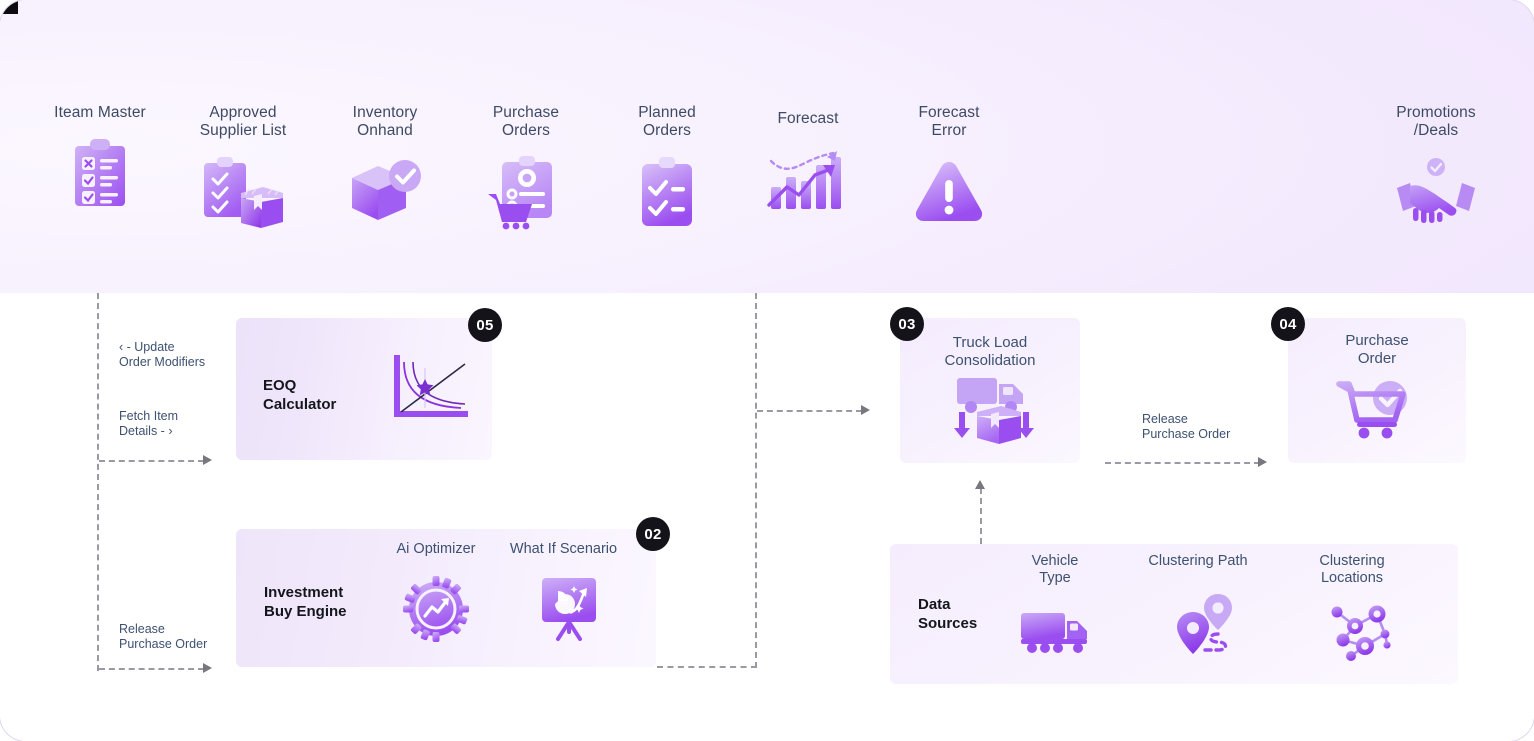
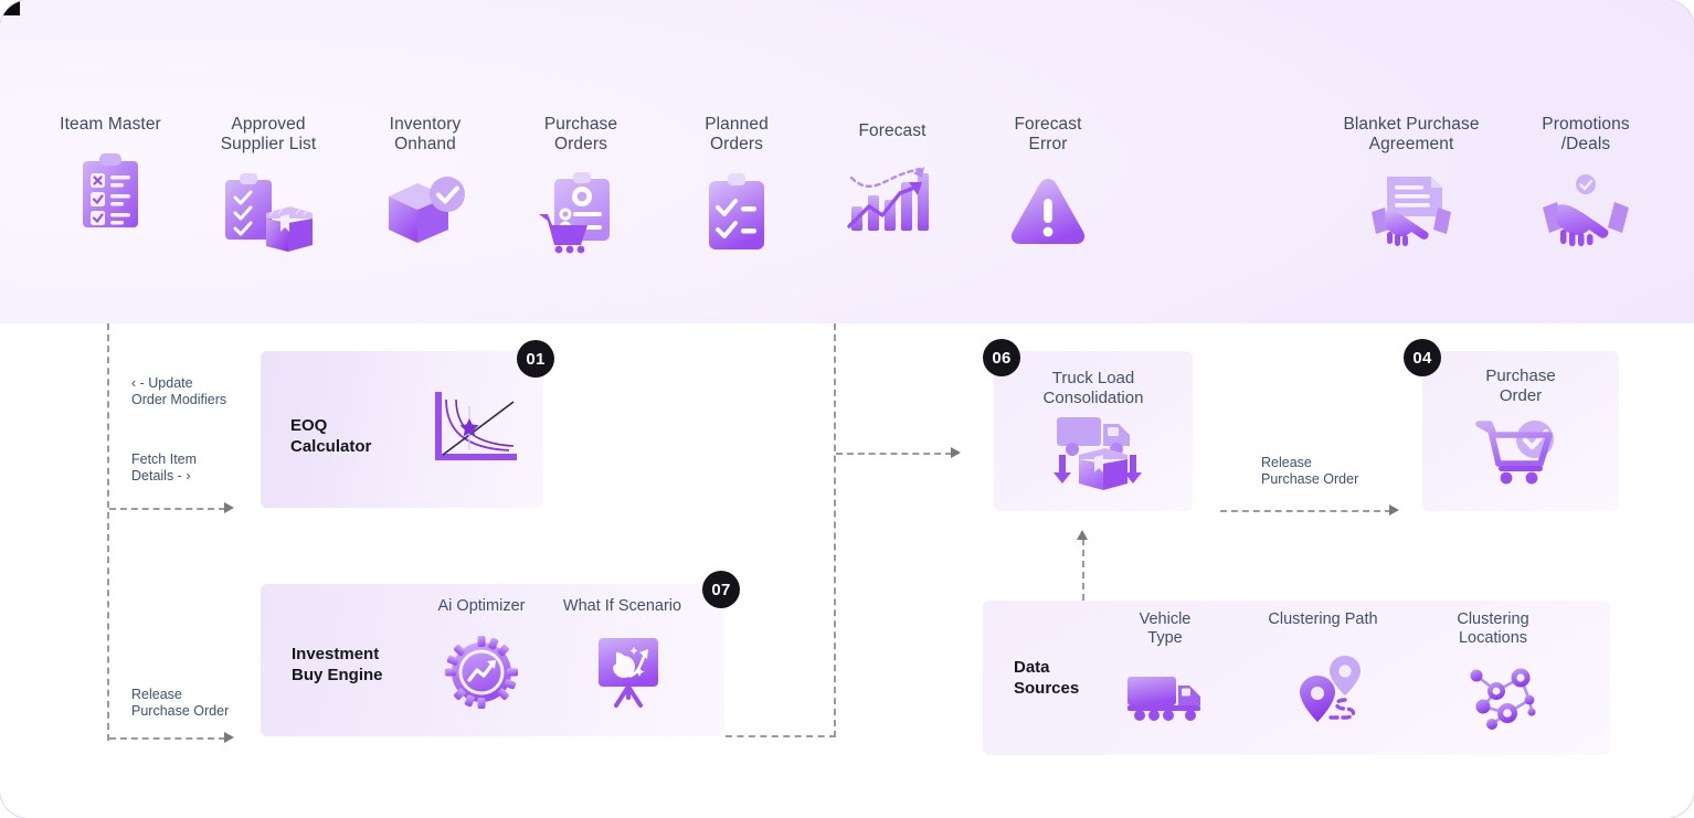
  Iteam Master
  Approved
  Supplier List
  Inventory
  Onhand
  Purchase
  Orders
  Planned
  Orders
  Forecast
  Forecast
  Error
+ Blanket Purchase
+ Agreement
  Promotions
  /Deals
  ‹ - Update
  Order Modifiers
  Fetch Item
  Details - ›
  Release
  Purchase Order
  EOQ
  Calculator
- 05
+ 01
  Investment
  Buy Engine
  Ai Optimizer
  What If Scenario
- 02
+ 07
  Truck Load
  Consolidation
- 03
+ 06
  Release
  Purchase Order
  Purchase
  Order
  04
  Data
  Sources
  Vehicle
  Type
  Clustering Path
  Clustering
  Locations
